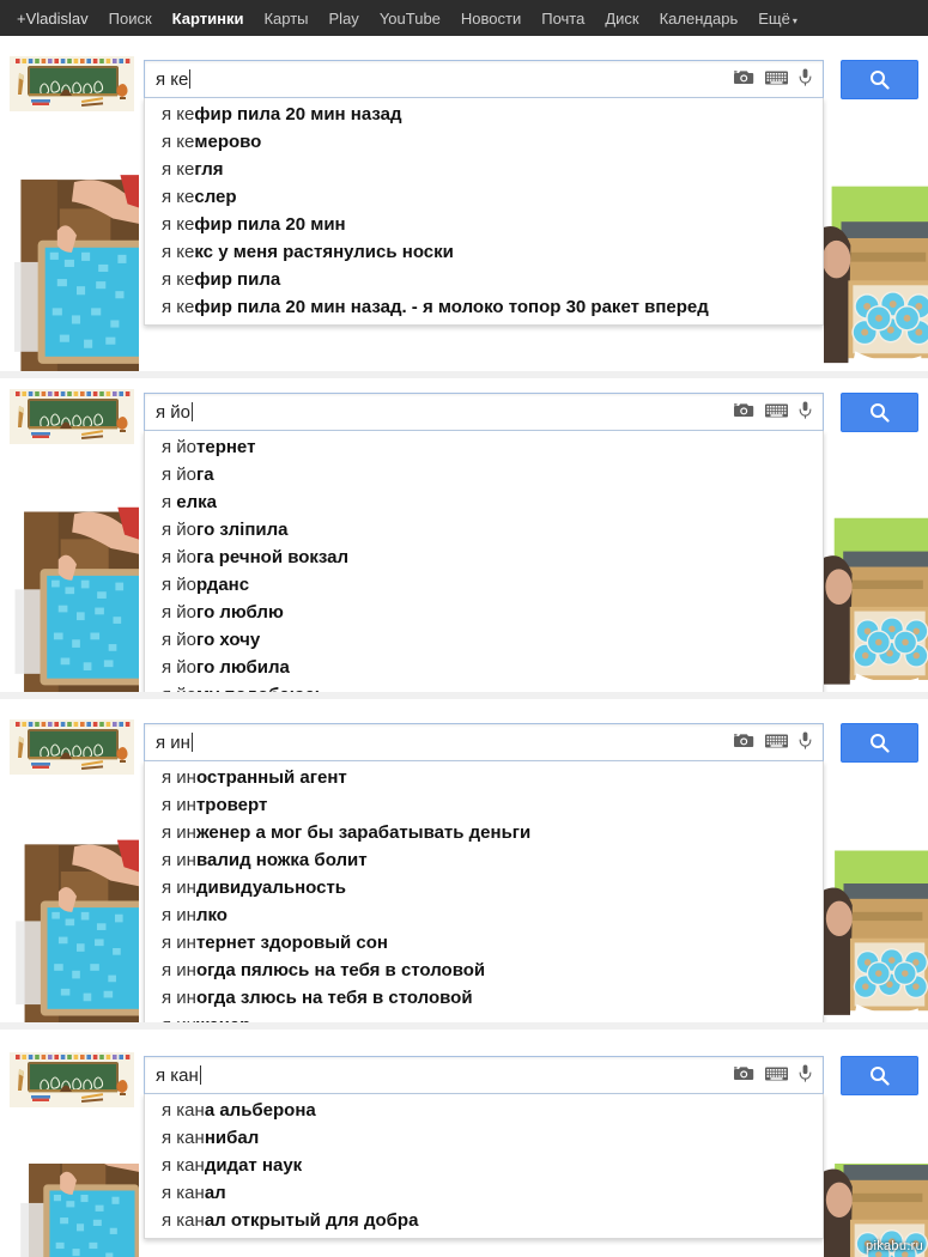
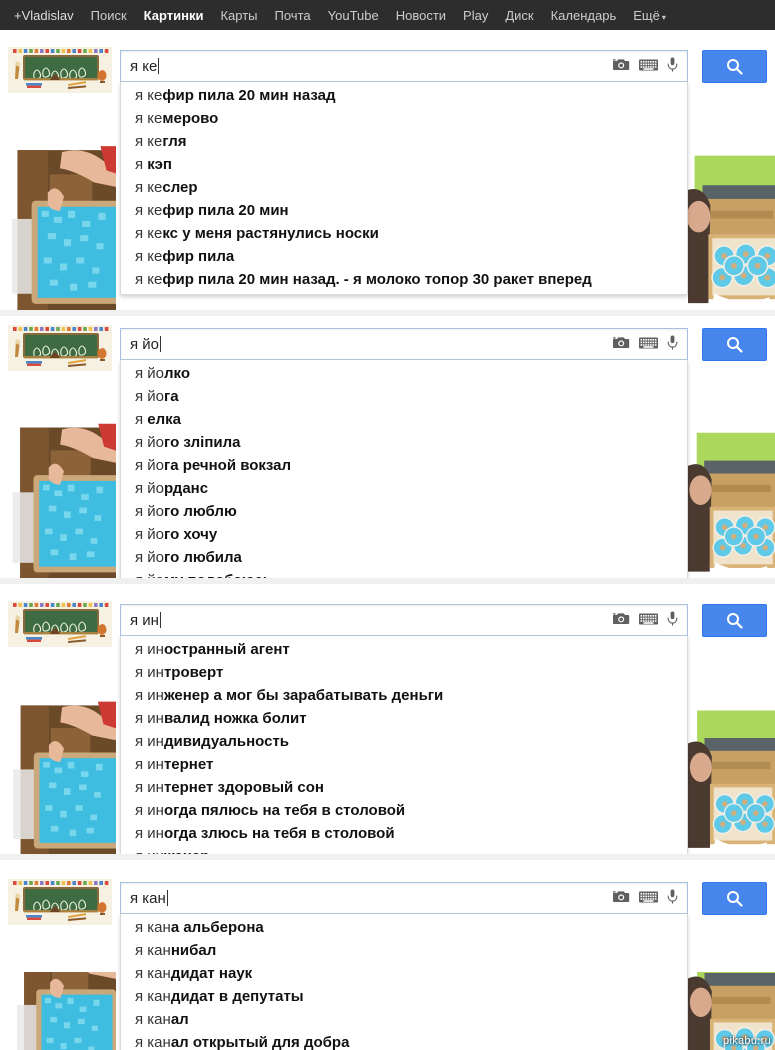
  +Vladislav
  Поиск
  Картинки
  Карты
- Play
+ Почта
  YouTube
  Новости
- Почта
+ Play
  Диск
  Календарь
  Ещё ▾
  я ке
  я кефир пила 20 мин назад
  я кемерово
  я кегля
+ я кэп
  я кеслер
  я кефир пила 20 мин
  я кекс у меня растянулись носки
  я кефир пила
  я кефир пила 20 мин назад. - я молоко топор 30 ракет вперед
  я йо
- я йотернет
+ я йолко
  я йога
  я елка
  я його зліпила
  я йога речной вокзал
  я йорданс
  я його люблю
  я його хочу
  я його любила
  я ин
  я иностранный агент
  я интроверт
  я инженер а мог бы зарабатывать деньги
  я инвалид ножка болит
  я индивидуальность
- я инлко
+ я интернет
  я интернет здоровый сон
  я иногда пялюсь на тебя в столовой
  я иногда злюсь на тебя в столовой
  я кан
  я кана альберона
  я каннибал
  я кандидат наук
+ я кандидат в депутаты
  я канал
  я канал открытый для добра
  pikabu.ru
